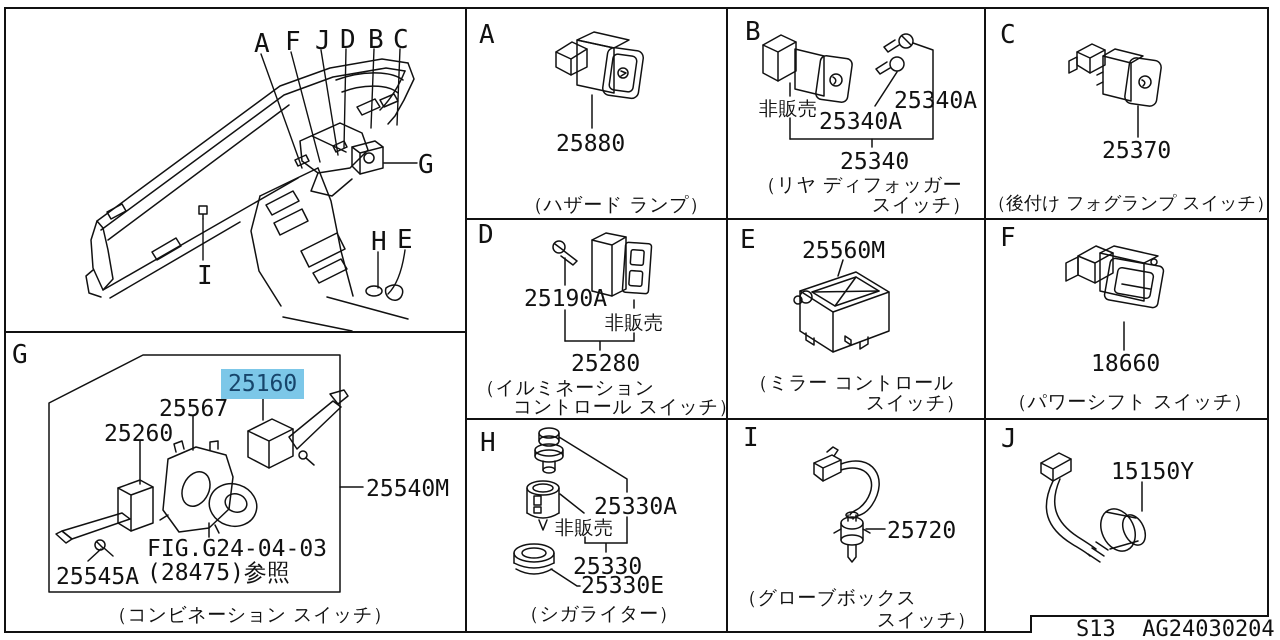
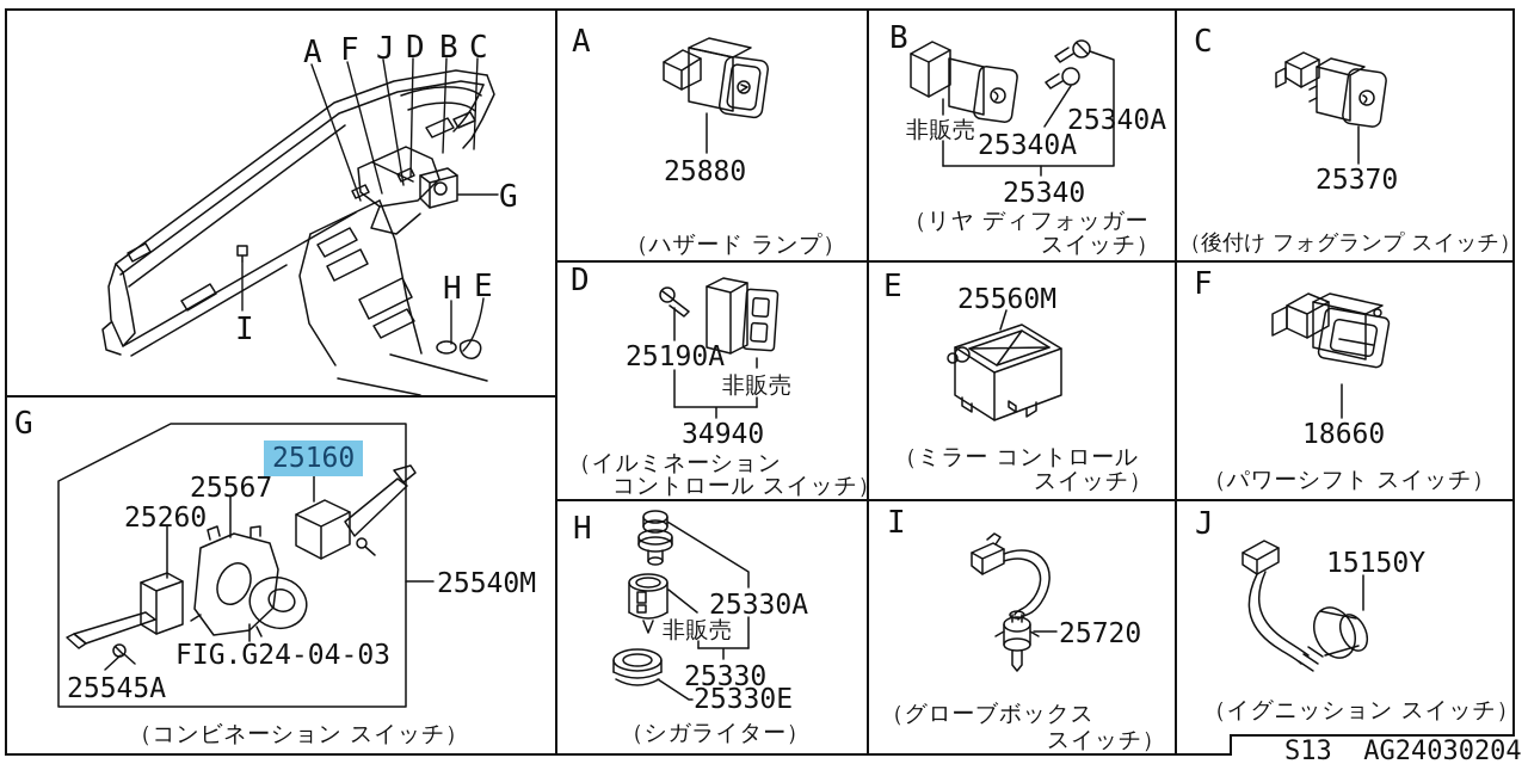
  A
  F
  J
  D
  B
  C
  G
  H
  E
  I
  G
  25160
  25567
  25260
  25545A
  FIG.G24-04-03
- (28475)参照
  25540M
  （コンビネーション スイッチ）
  A
  25880
  （ハザード ランプ）
  B
  非販売
  25340A
  25340A
  25340
  （リヤ ディフォッガー
  スイッチ）
  C
  25370
  （後付け フォグランプ スイッチ）
  D
  25190A
  非販売
- 25280
+ 34940
  （イルミネーション
  コントロール スイッチ）
  E
  25560M
  （ミラー コントロール
  スイッチ）
  F
  18660
  （パワーシフト スイッチ）
  H
  25330A
  非販売
  25330
  25330E
  （シガライター）
  I
  25720
  （グローブボックス
  スイッチ）
  J
  15150Y
+ （イグニッション スイッチ）
  S13 AG24030204
